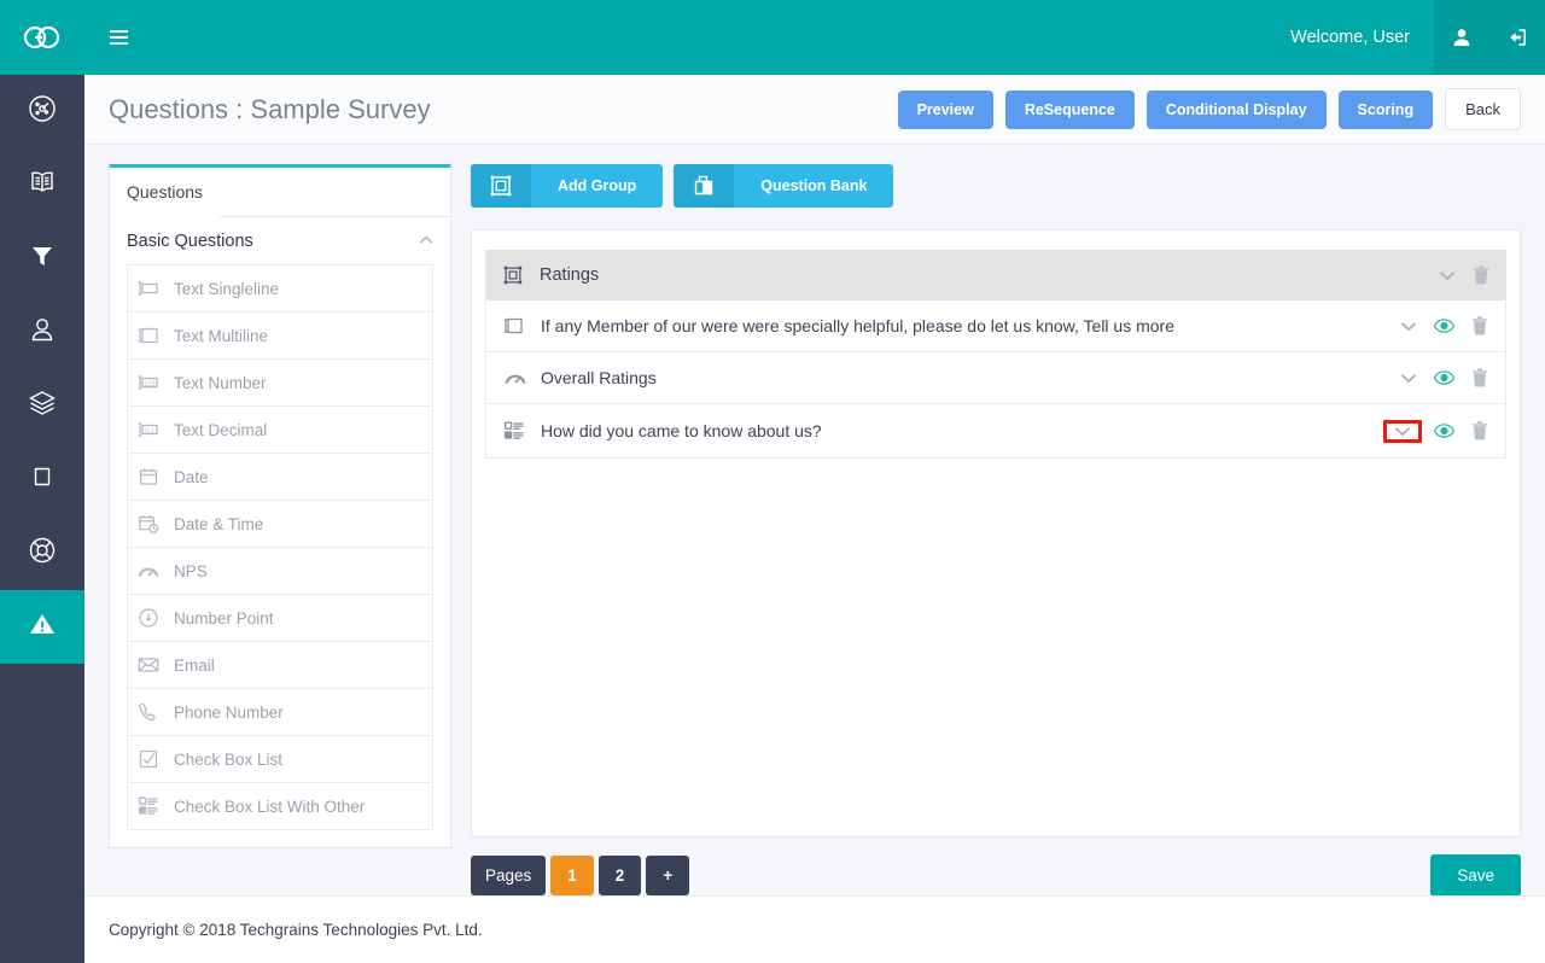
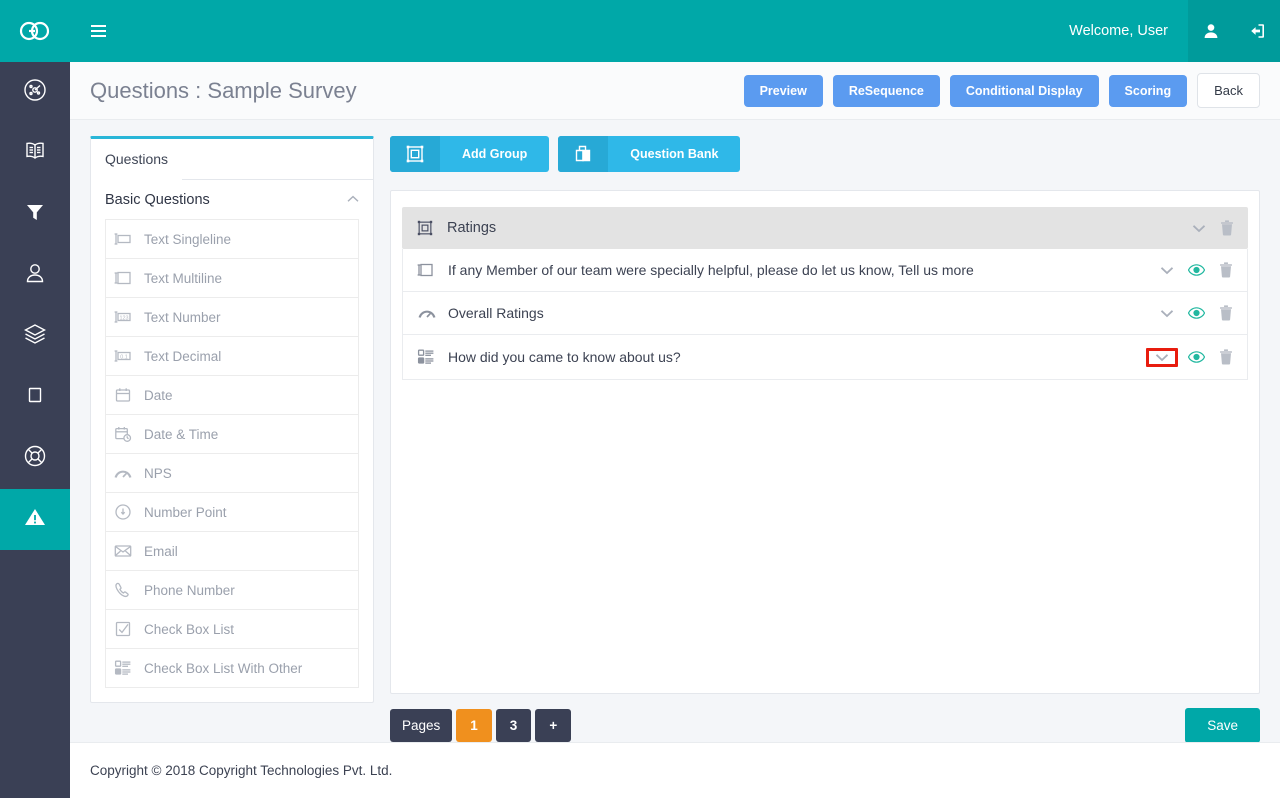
  Welcome, User
  Questions : Sample Survey
  Preview
  ReSequence
  Conditional Display
  Scoring
  Back
  Questions
  Basic Questions
  Text Singleline
  Text Multiline
  Text Number
  Text Decimal
  Date
  Date & Time
  NPS
  Number Point
  Email
  Phone Number
  Check Box List
  Check Box List With Other
  Add Group
  Question Bank
  Ratings
- If any Member of our were were specially helpful, please do let us know, Tell us more
+ If any Member of our team were specially helpful, please do let us know, Tell us more
  Overall Ratings
  How did you came to know about us?
  Pages
  1
- 2
+ 3
  +
  Save
- Copyright © 2018 Techgrains Technologies Pvt. Ltd.
+ Copyright © 2018 Copyright Technologies Pvt. Ltd.
